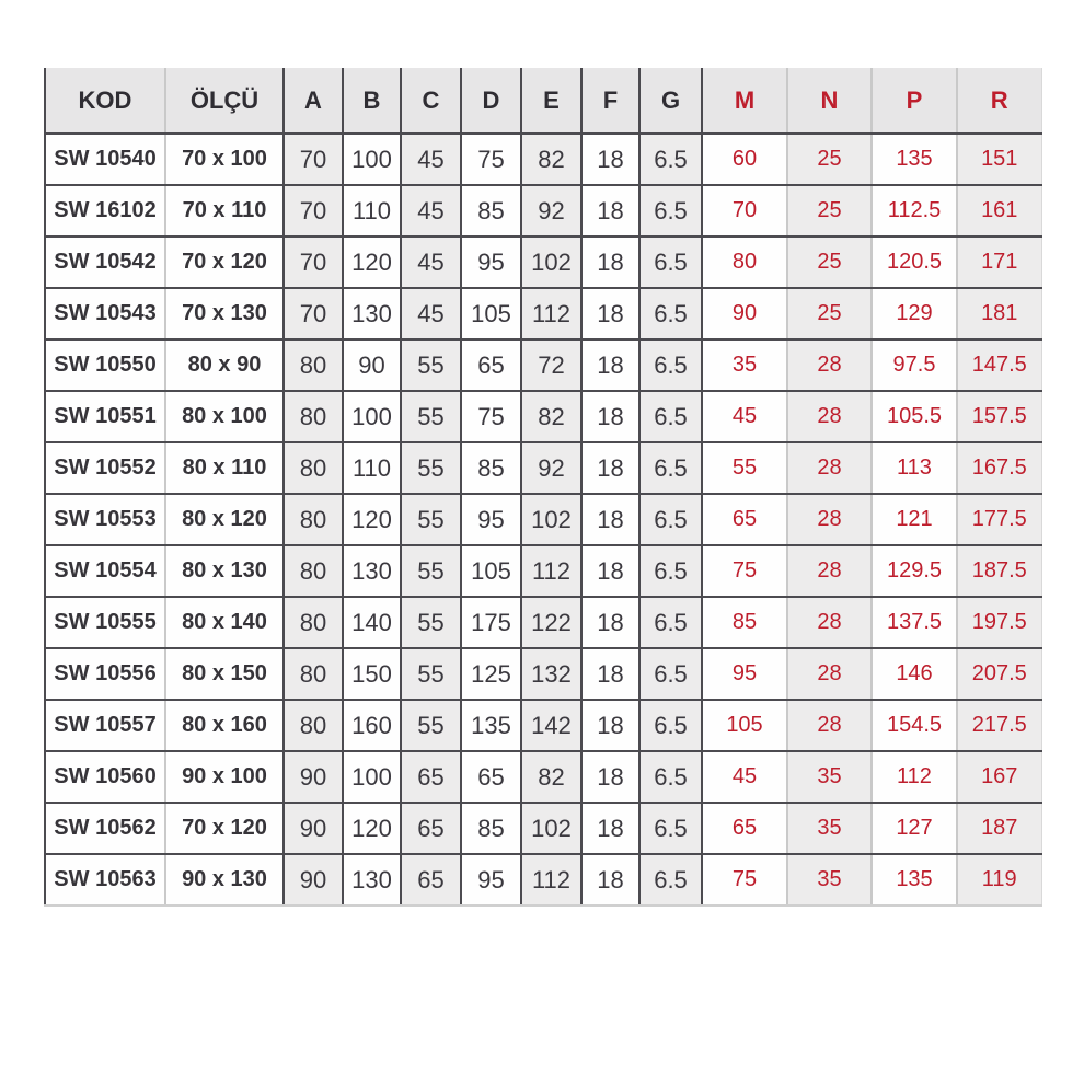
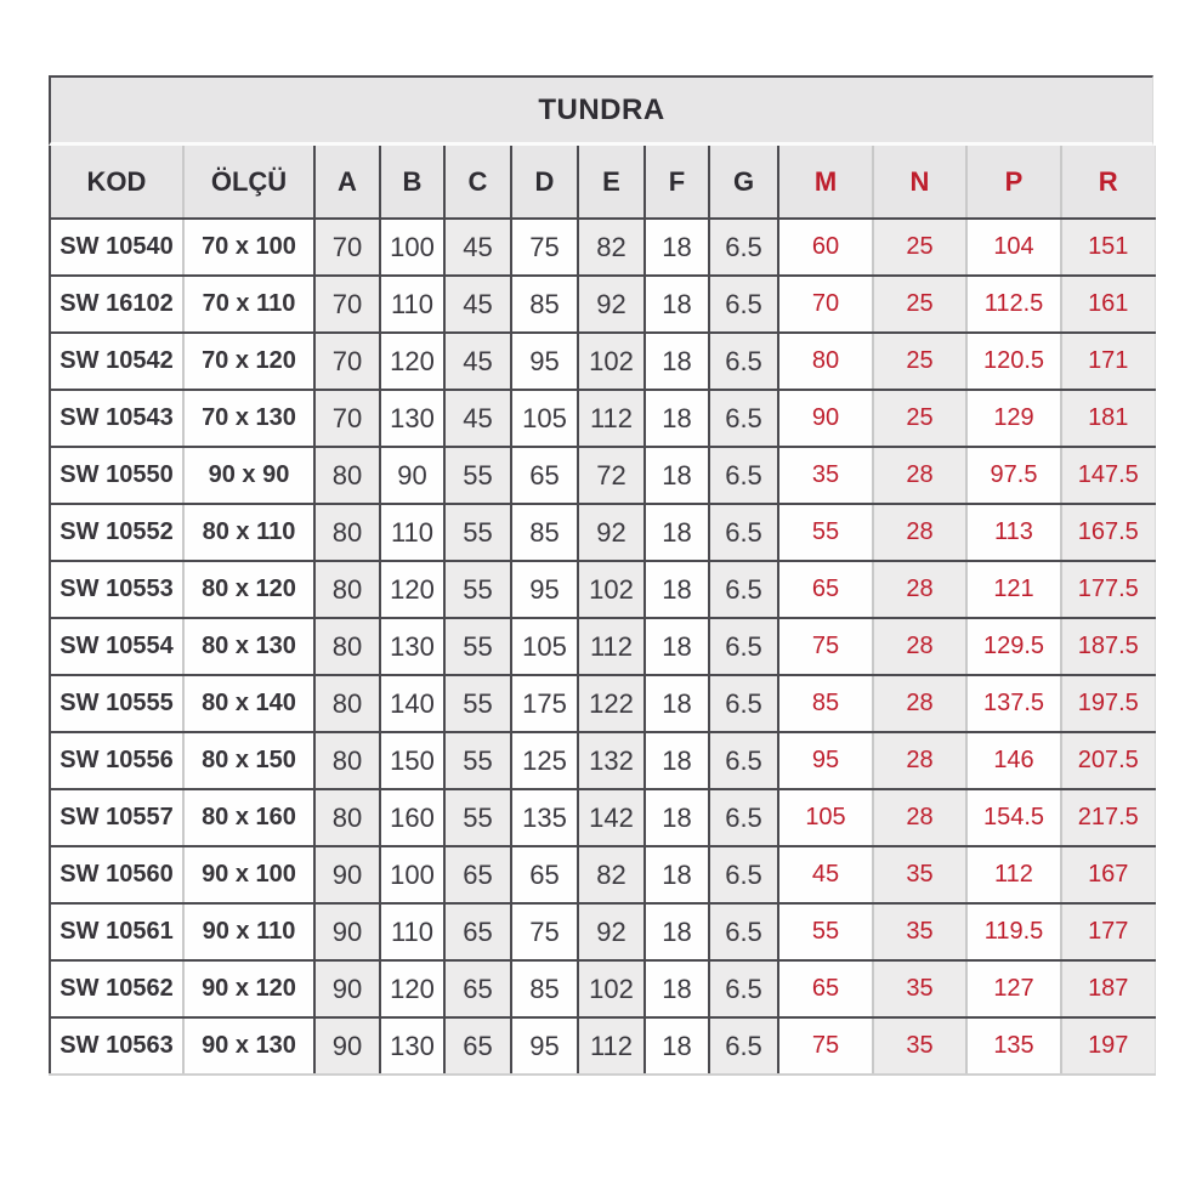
+ TUNDRA
  KOD	ÖLÇÜ	A	B	C	D	E	F	G	M	N	P	R
- SW 10540	70 x 100	70	100	45	75	82	18	6.5	60	25	135	151
+ SW 10540	70 x 100	70	100	45	75	82	18	6.5	60	25	104	151
  SW 16102	70 x 110	70	110	45	85	92	18	6.5	70	25	112.5	161
  SW 10542	70 x 120	70	120	45	95	102	18	6.5	80	25	120.5	171
  SW 10543	70 x 130	70	130	45	105	112	18	6.5	90	25	129	181
- SW 10550	80 x 90	80	90	55	65	72	18	6.5	35	28	97.5	147.5
+ SW 10550	90 x 90	80	90	55	65	72	18	6.5	35	28	97.5	147.5
- SW 10551	80 x 100	80	100	55	75	82	18	6.5	45	28	105.5	157.5
  SW 10552	80 x 110	80	110	55	85	92	18	6.5	55	28	113	167.5
  SW 10553	80 x 120	80	120	55	95	102	18	6.5	65	28	121	177.5
  SW 10554	80 x 130	80	130	55	105	112	18	6.5	75	28	129.5	187.5
  SW 10555	80 x 140	80	140	55	175	122	18	6.5	85	28	137.5	197.5
  SW 10556	80 x 150	80	150	55	125	132	18	6.5	95	28	146	207.5
  SW 10557	80 x 160	80	160	55	135	142	18	6.5	105	28	154.5	217.5
  SW 10560	90 x 100	90	100	65	65	82	18	6.5	45	35	112	167
+ SW 10561	90 x 110	90	110	65	75	92	18	6.5	55	35	119.5	177
- SW 10562	70 x 120	90	120	65	85	102	18	6.5	65	35	127	187
+ SW 10562	90 x 120	90	120	65	85	102	18	6.5	65	35	127	187
- SW 10563	90 x 130	90	130	65	95	112	18	6.5	75	35	135	119
+ SW 10563	90 x 130	90	130	65	95	112	18	6.5	75	35	135	197
